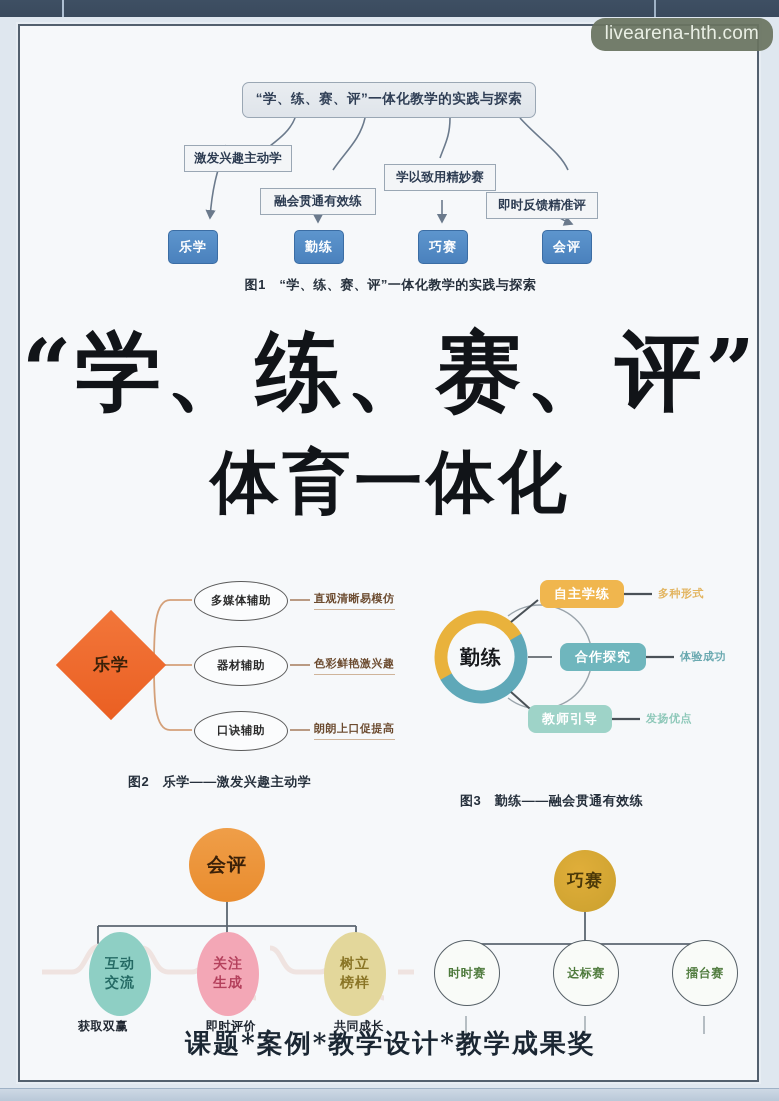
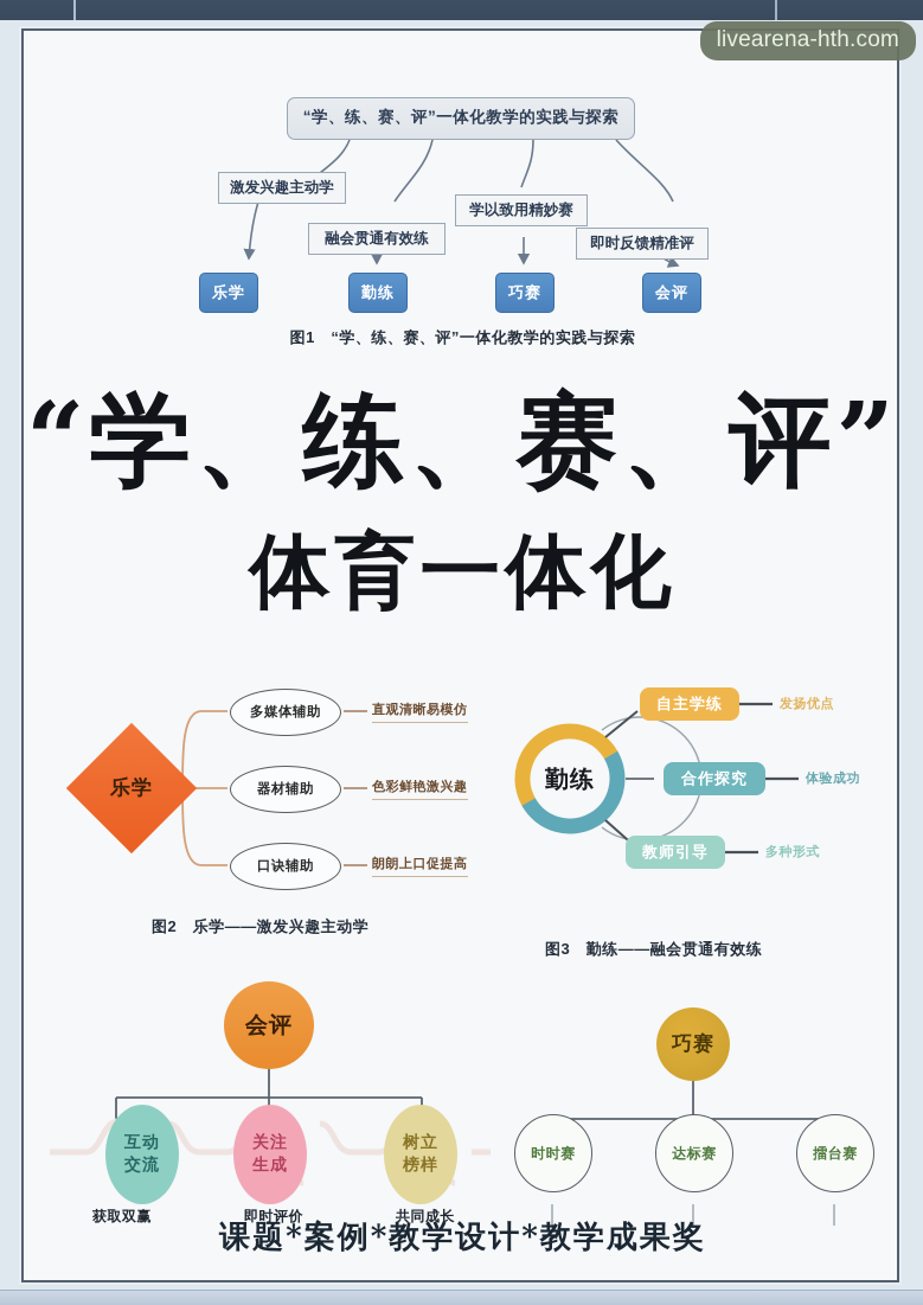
  livearena-hth.com
  “学、练、赛、评”一体化教学的实践与探索
  激发兴趣主动学
  融会贯通有效练
  学以致用精妙赛
  即时反馈精准评
  乐学
  勤练
  巧赛
  会评
  图1 “学、练、赛、评”一体化教学的实践与探索
  “学、练、赛、评”
  体育一体化
  乐学
  多媒体辅助
  器材辅助
  口诀辅助
  直观清晰易模仿
  色彩鲜艳激兴趣
  朗朗上口促提高
  图2 乐学——激发兴趣主动学
  勤练
  自主学练
  合作探究
  教师引导
- 多种形式
+ 发扬优点
  体验成功
- 发扬优点
+ 多种形式
  图3 勤练——融会贯通有效练
  会评
  互动
  交流
  关注
  生成
  树立
  榜样
  获取双赢
  即时评价
  共同成长
  巧赛
  时时赛
  达标赛
  擂台赛
  课题*案例*教学设计*教学成果奖
